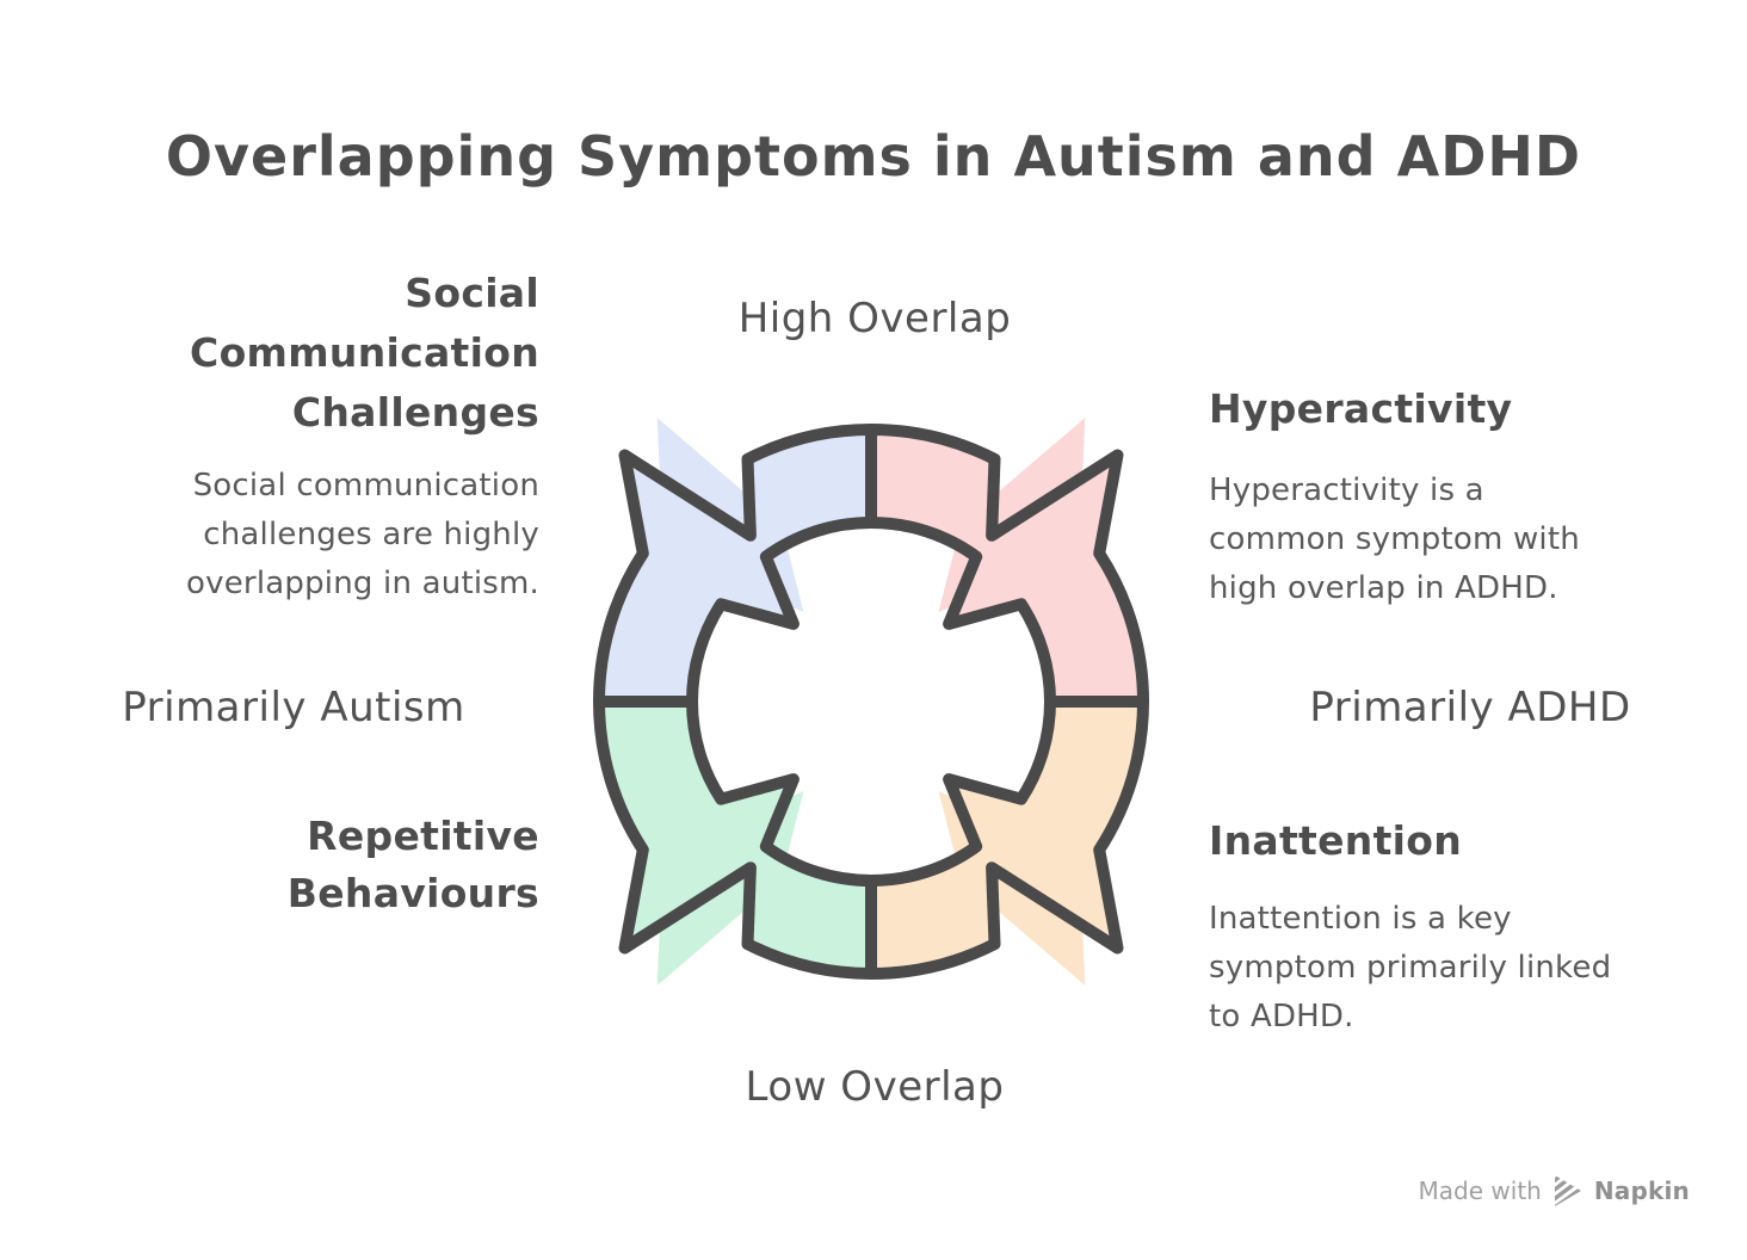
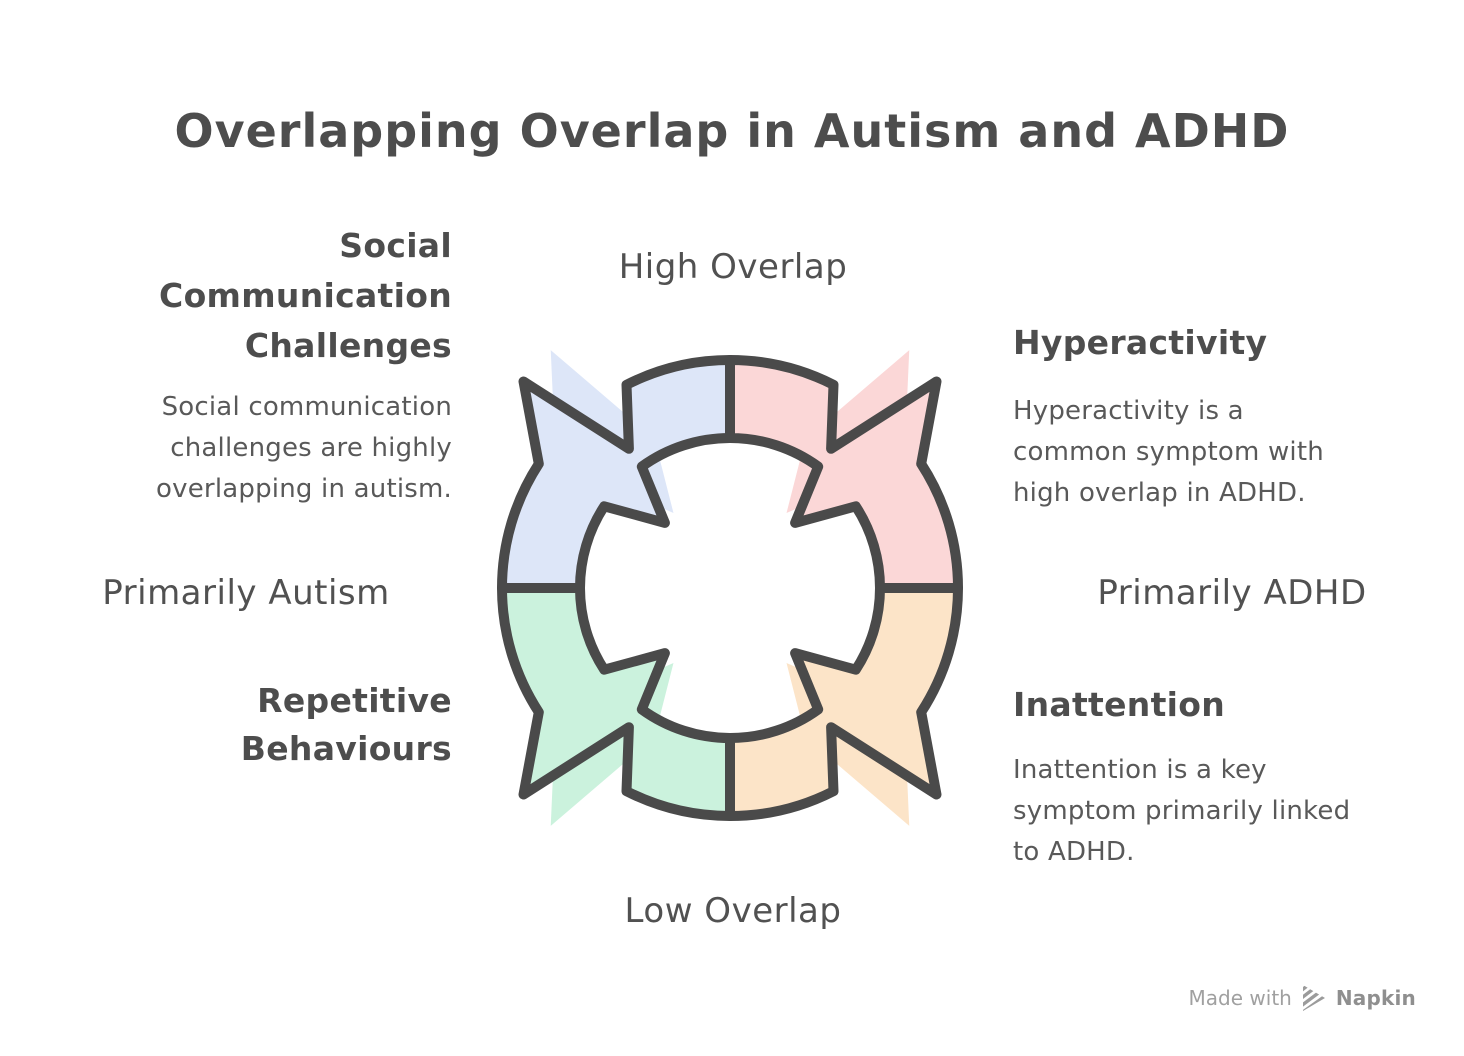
- Overlapping Symptoms in Autism and ADHD
+ Overlapping Overlap in Autism and ADHD
  High Overlap
  Low Overlap
  Primarily Autism
  Primarily ADHD
  Social
  Communication
  Challenges
  Social communication
  challenges are highly
  overlapping in autism.
  Hyperactivity
  Hyperactivity is a
  common symptom with
  high overlap in ADHD.
  Repetitive
  Behaviours
  Inattention
  Inattention is a key
  symptom primarily linked
  to ADHD.
  Made with
  Napkin
